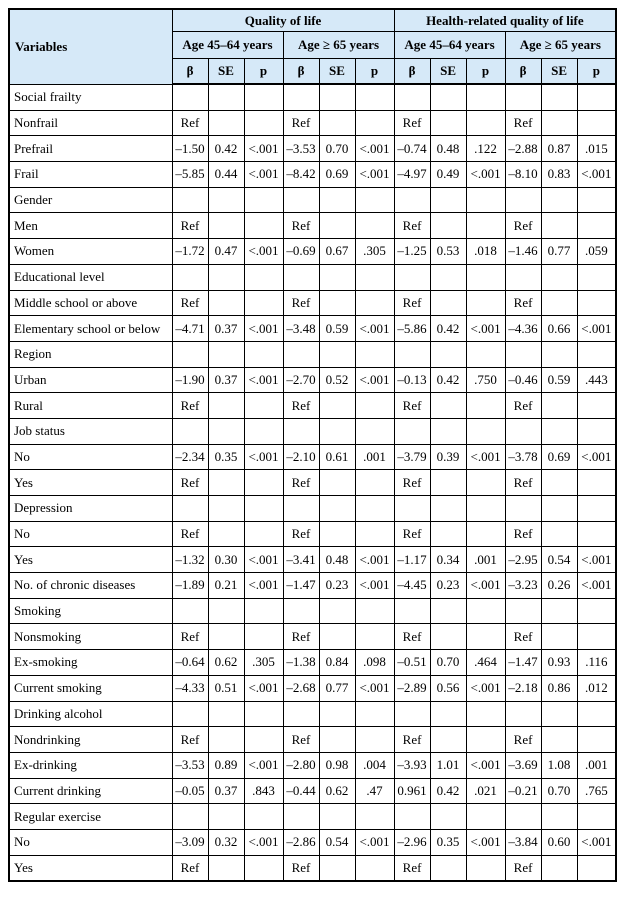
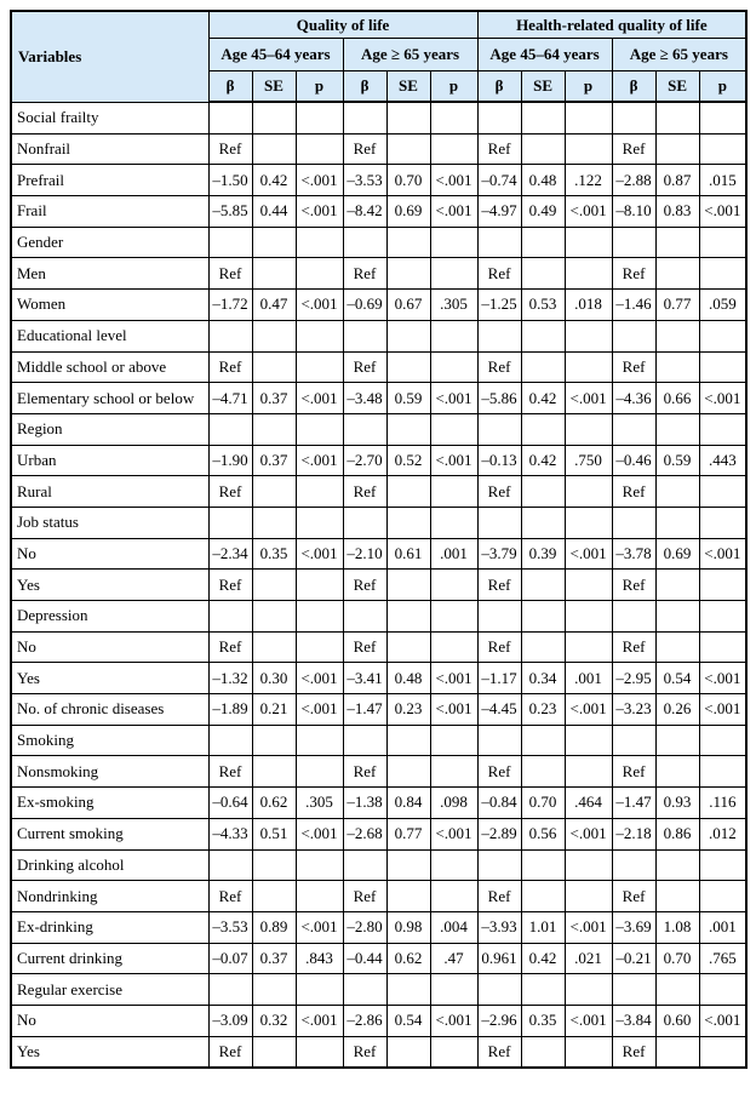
  Variables	Quality of life	Health-related quality of life
  Age 45–64 years	Age ≥ 65 years	Age 45–64 years	Age ≥ 65 years
  β	SE	p	β	SE	p	β	SE	p	β	SE	p
  Social frailty
  Nonfrail	Ref			Ref			Ref			Ref
  Prefrail	–1.50	0.42	<.001	–3.53	0.70	<.001	–0.74	0.48	.122	–2.88	0.87	.015
  Frail	–5.85	0.44	<.001	–8.42	0.69	<.001	–4.97	0.49	<.001	–8.10	0.83	<.001
  Gender
  Men	Ref			Ref			Ref			Ref
  Women	–1.72	0.47	<.001	–0.69	0.67	.305	–1.25	0.53	.018	–1.46	0.77	.059
  Educational level
  Middle school or above	Ref			Ref			Ref			Ref
  Elementary school or below	–4.71	0.37	<.001	–3.48	0.59	<.001	–5.86	0.42	<.001	–4.36	0.66	<.001
  Region
  Urban	–1.90	0.37	<.001	–2.70	0.52	<.001	–0.13	0.42	.750	–0.46	0.59	.443
  Rural	Ref			Ref			Ref			Ref
  Job status
  No	–2.34	0.35	<.001	–2.10	0.61	.001	–3.79	0.39	<.001	–3.78	0.69	<.001
  Yes	Ref			Ref			Ref			Ref
  Depression
  No	Ref			Ref			Ref			Ref
  Yes	–1.32	0.30	<.001	–3.41	0.48	<.001	–1.17	0.34	.001	–2.95	0.54	<.001
  No. of chronic diseases	–1.89	0.21	<.001	–1.47	0.23	<.001	–4.45	0.23	<.001	–3.23	0.26	<.001
  Smoking
  Nonsmoking	Ref			Ref			Ref			Ref
- Ex-smoking	–0.64	0.62	.305	–1.38	0.84	.098	–0.51	0.70	.464	–1.47	0.93	.116
+ Ex-smoking	–0.64	0.62	.305	–1.38	0.84	.098	–0.84	0.70	.464	–1.47	0.93	.116
  Current smoking	–4.33	0.51	<.001	–2.68	0.77	<.001	–2.89	0.56	<.001	–2.18	0.86	.012
  Drinking alcohol
  Nondrinking	Ref			Ref			Ref			Ref
  Ex-drinking	–3.53	0.89	<.001	–2.80	0.98	.004	–3.93	1.01	<.001	–3.69	1.08	.001
- Current drinking	–0.05	0.37	.843	–0.44	0.62	.47	0.961	0.42	.021	–0.21	0.70	.765
+ Current drinking	–0.07	0.37	.843	–0.44	0.62	.47	0.961	0.42	.021	–0.21	0.70	.765
  Regular exercise
  No	–3.09	0.32	<.001	–2.86	0.54	<.001	–2.96	0.35	<.001	–3.84	0.60	<.001
  Yes	Ref			Ref			Ref			Ref
